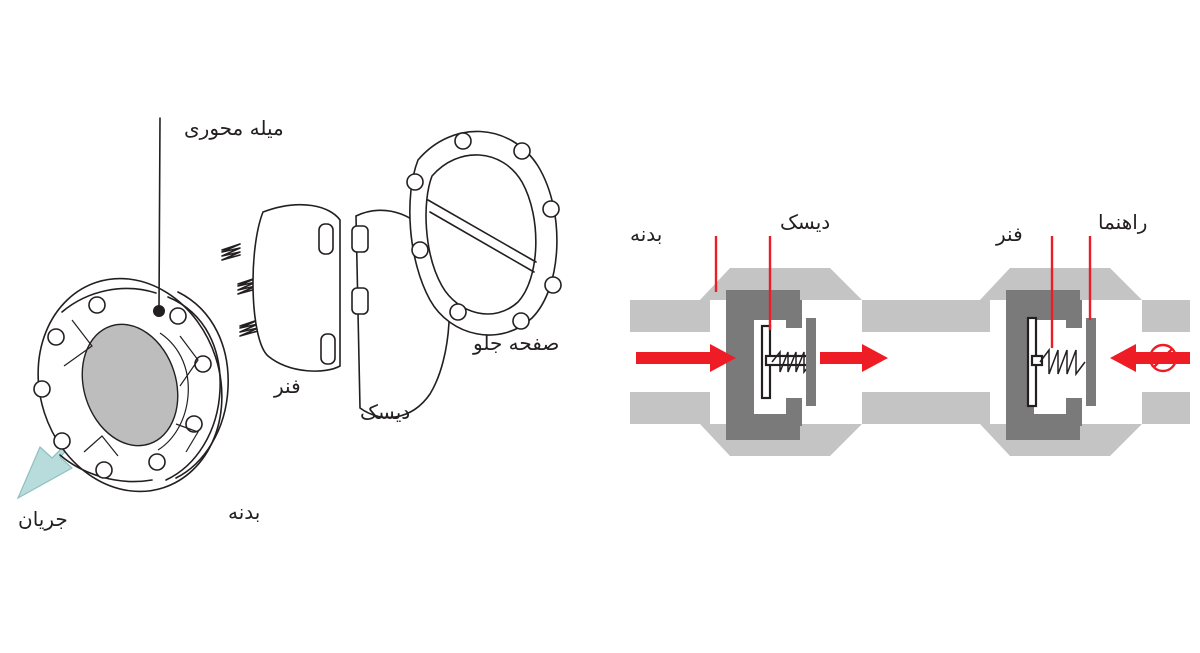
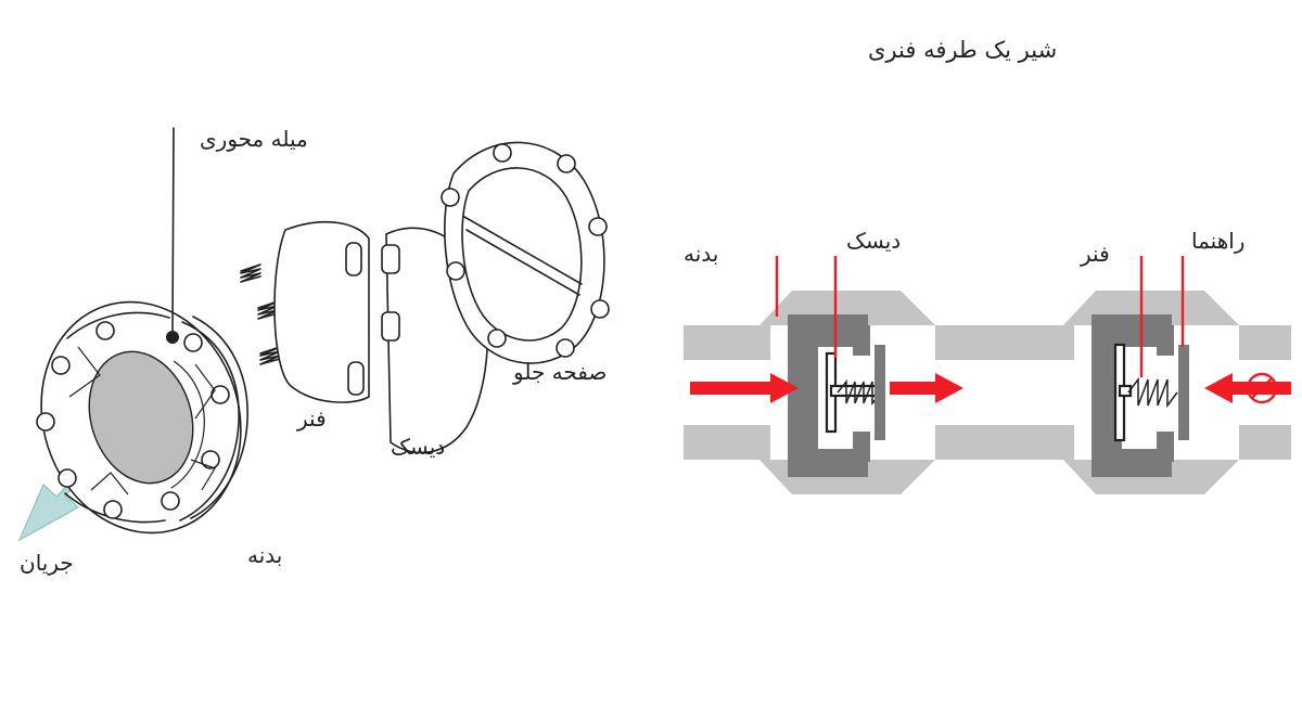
+ شیر یک طرفه فنری
  میله محوری
  صفحه جلو
  دیسک
  فنر
  بدنه
  جریان
  بدنه
  دیسک
  فنر
  راهنما
